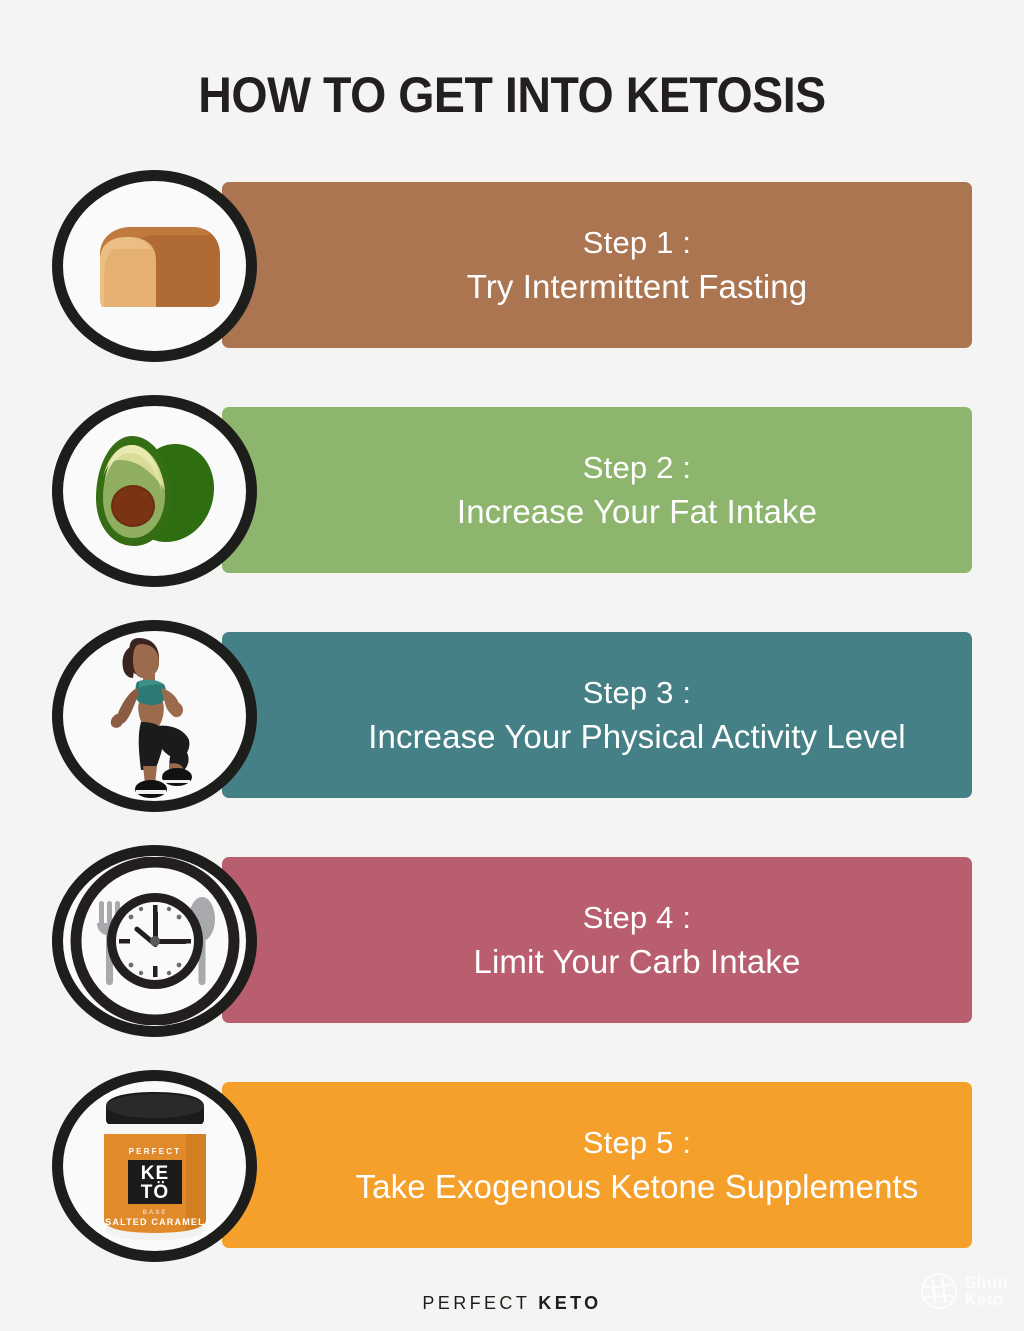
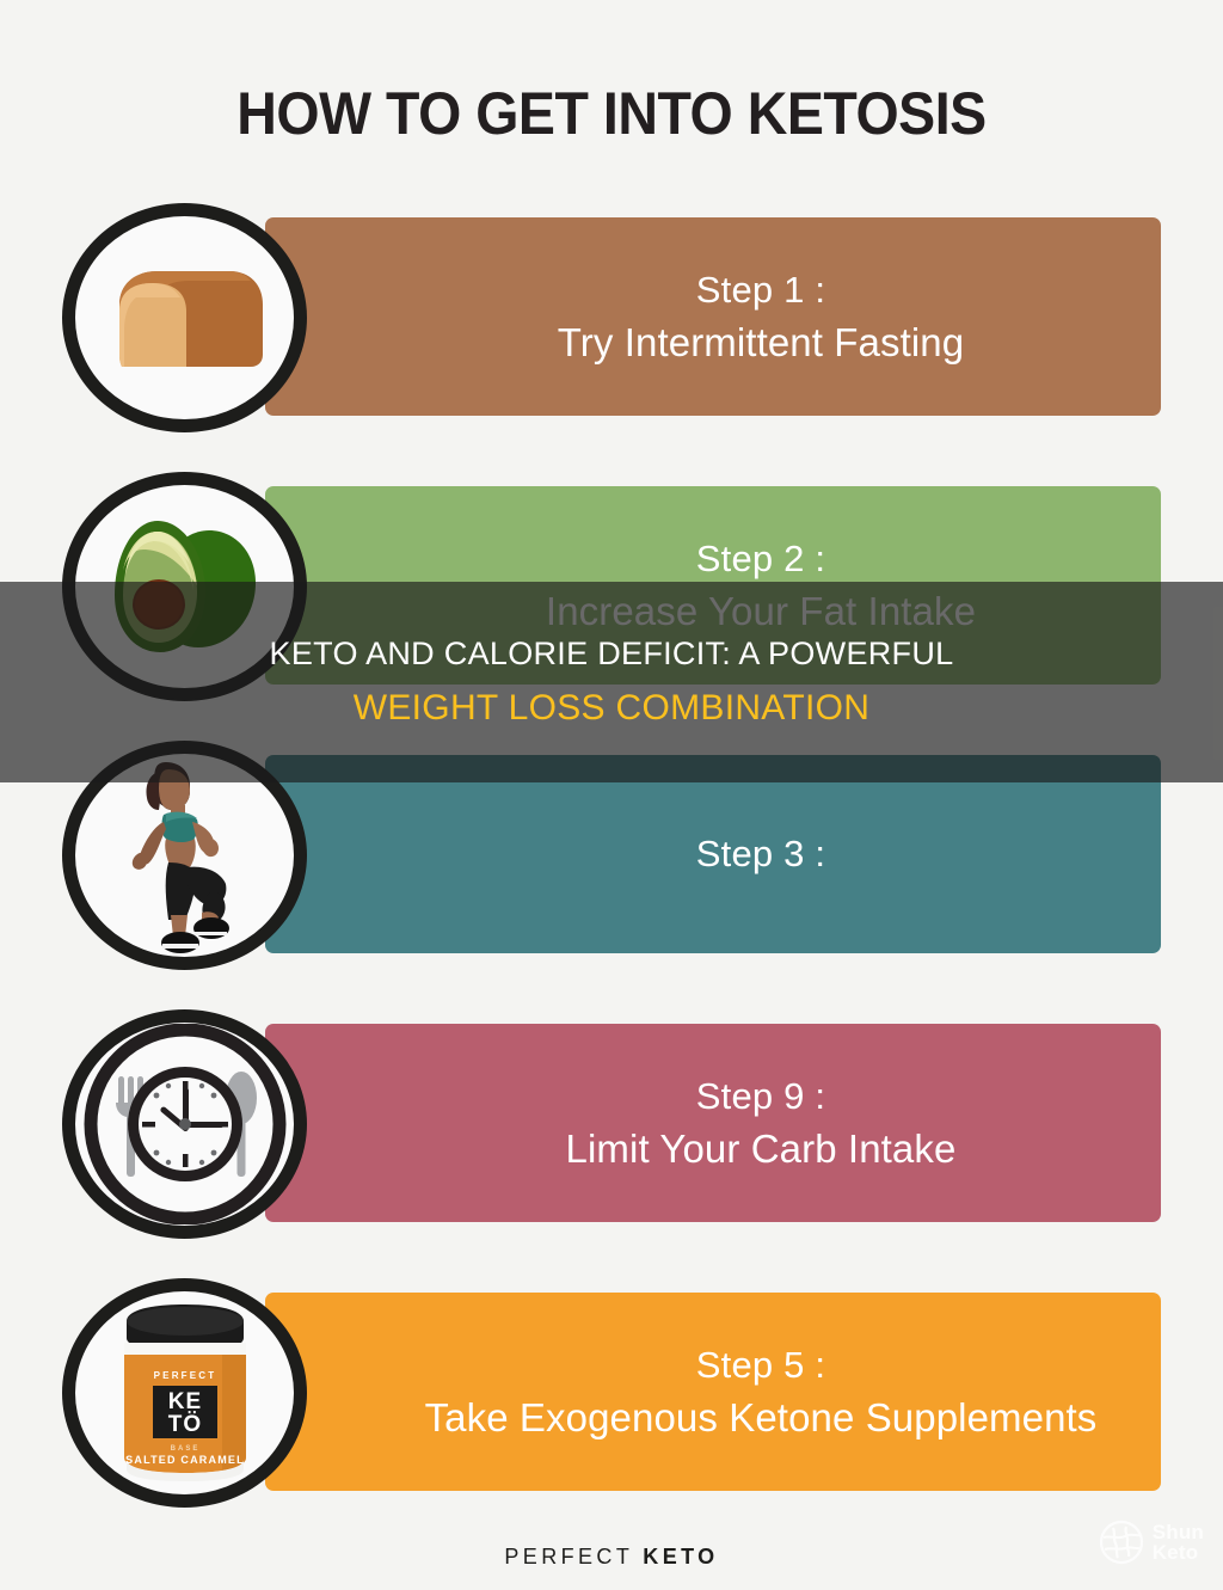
  HOW TO GET INTO KETOSIS
  Step 1 :
  Try Intermittent Fasting
  Step 2 :
  Increase Your Fat Intake
  Step 3 :
- Increase Your Physical Activity Level
- Step 4 :
+ Step 9 :
  Limit Your Carb Intake
  Step 5 :
  Take Exogenous Ketone Supplements
  PERFECT
  KE
  TÖ
  SALTED CARAMEL
  PERFECT KETO
+ KETO AND CALORIE DEFICIT: A POWERFUL
+ WEIGHT LOSS COMBINATION
